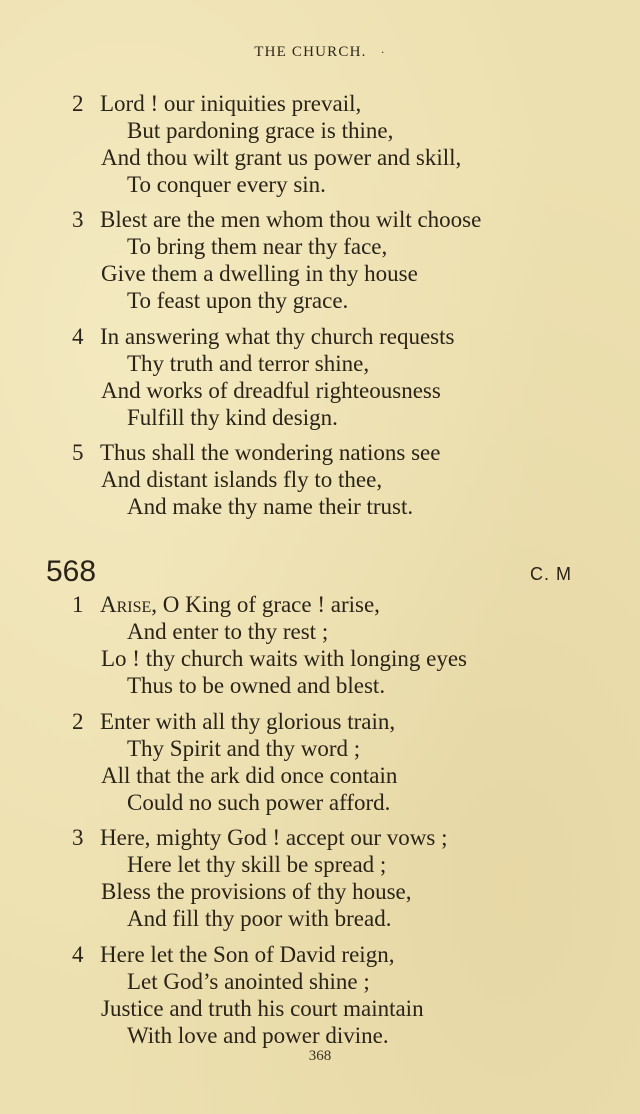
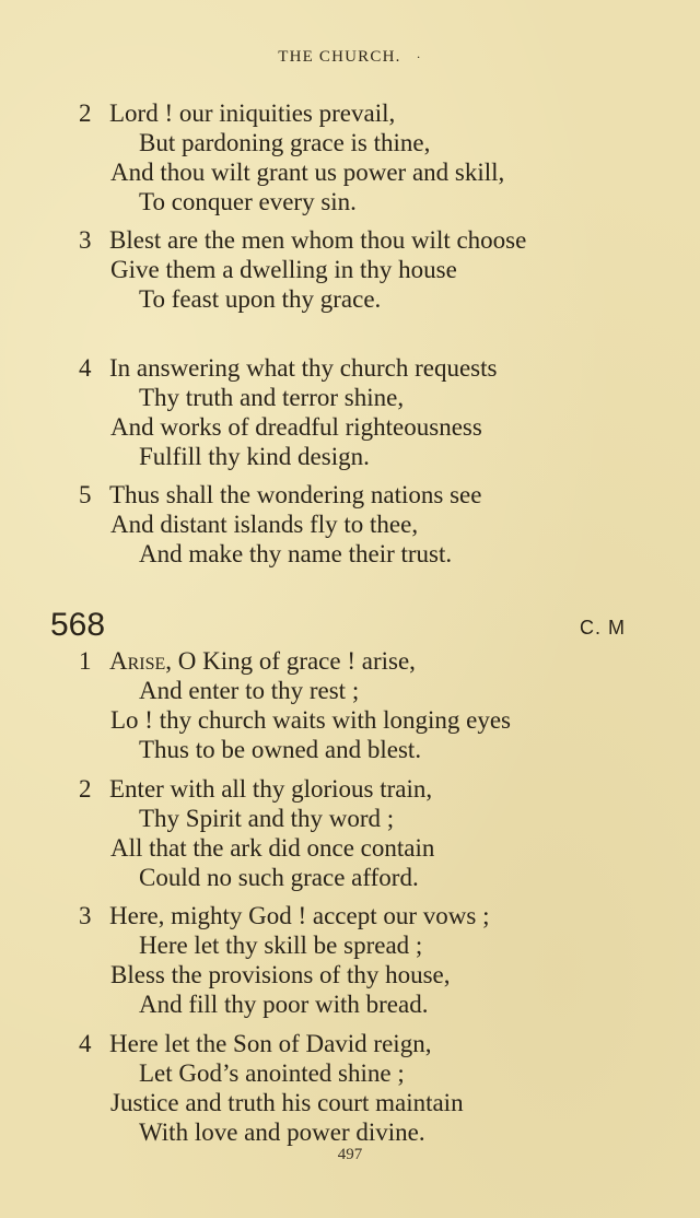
  THE CHURCH. ·
  2
  Lord ! our iniquities prevail,
  But pardoning grace is thine,
  And thou wilt grant us power and skill,
  To conquer every sin.
  3
  Blest are the men whom thou wilt choose
- To bring them near thy face,
  Give them a dwelling in thy house
  To feast upon thy grace.
  4
  In answering what thy church requests
  Thy truth and terror shine,
  And works of dreadful righteousness
  Fulfill thy kind design.
  5
  Thus shall the wondering nations see
  And distant islands fly to thee,
  And make thy name their trust.
  568
  C. M
  1
  Arise, O King of grace ! arise,
  And enter to thy rest ;
  Lo ! thy church waits with longing eyes
  Thus to be owned and blest.
  2
  Enter with all thy glorious train,
  Thy Spirit and thy word ;
  All that the ark did once contain
- Could no such power afford.
+ Could no such grace afford.
  3
  Here, mighty God ! accept our vows ;
  Here let thy skill be spread ;
  Bless the provisions of thy house,
  And fill thy poor with bread.
  4
  Here let the Son of David reign,
  Let God’s anointed shine ;
  Justice and truth his court maintain
  With love and power divine.
- 368
+ 497
